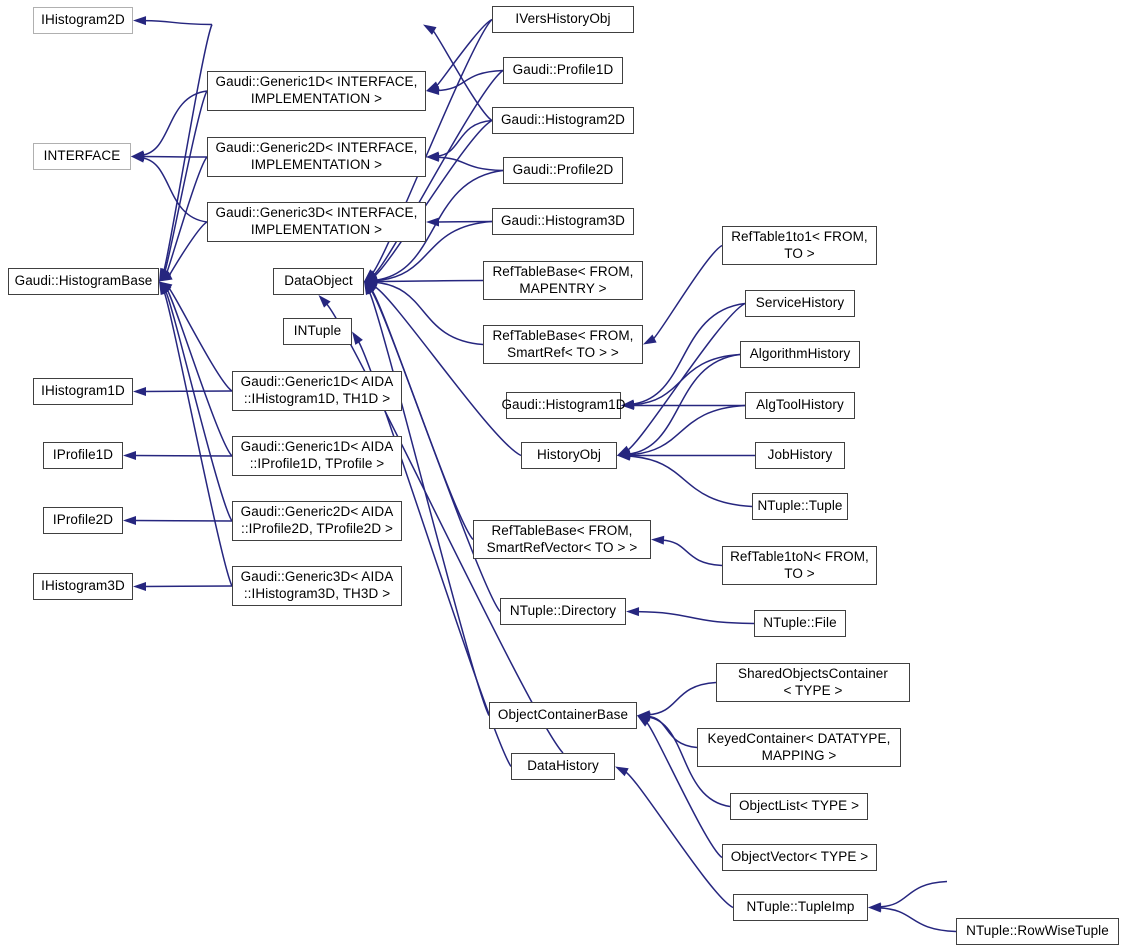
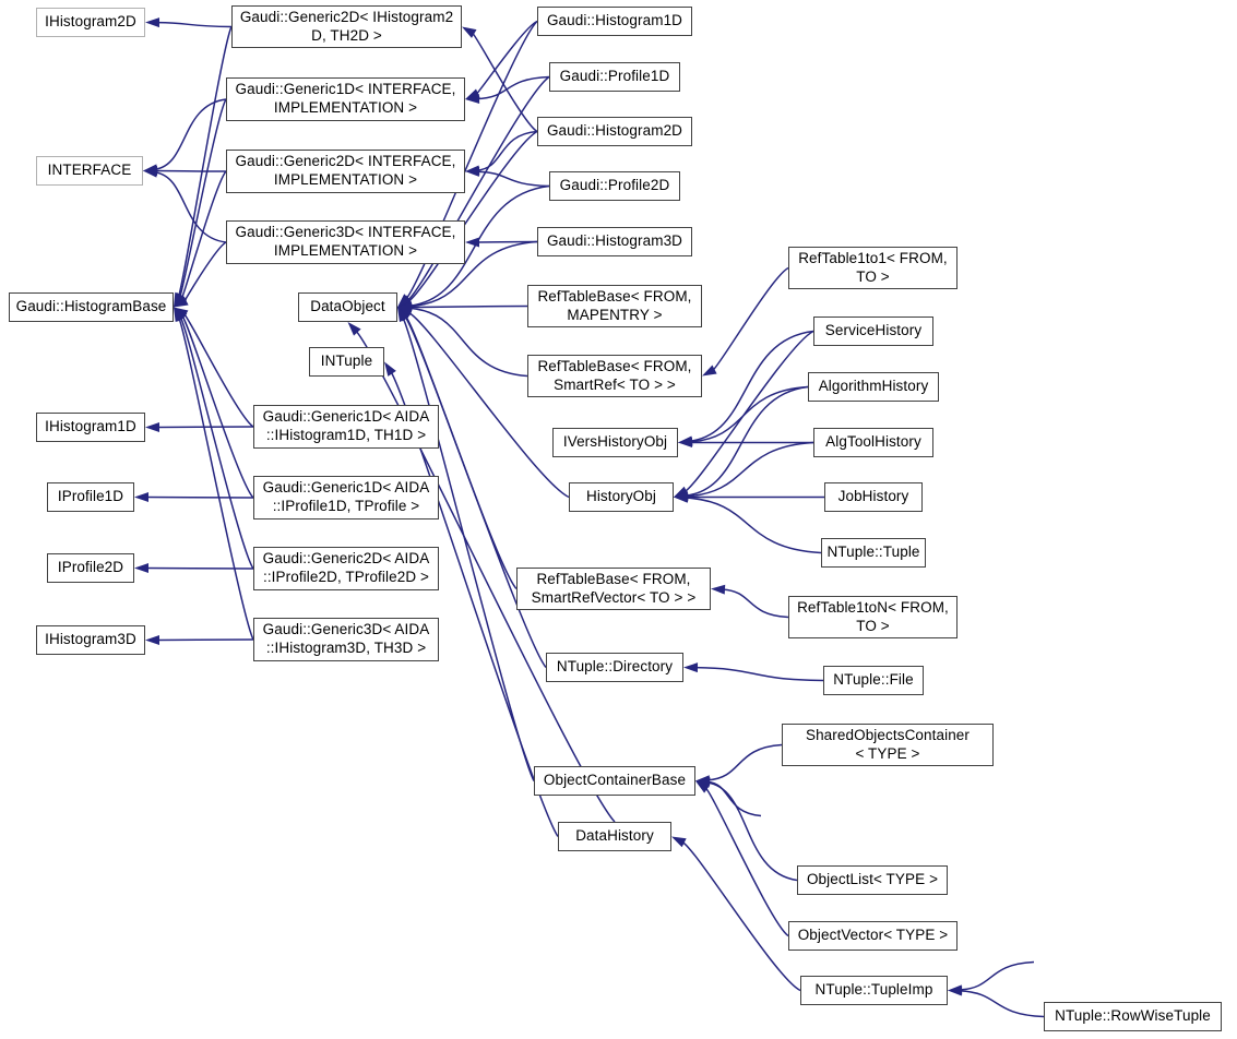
  IHistogram2D
+ Gaudi::Generic2D< IHistogram2
+ D, TH2D >
  Gaudi::Generic1D< INTERFACE,
  IMPLEMENTATION >
  Gaudi::Generic2D< INTERFACE,
  IMPLEMENTATION >
  Gaudi::Generic3D< INTERFACE,
  IMPLEMENTATION >
  INTERFACE
  Gaudi::HistogramBase
  DataObject
  INTuple
- IVersHistoryObj
+ Gaudi::Histogram1D
  Gaudi::Profile1D
  Gaudi::Histogram2D
  Gaudi::Profile2D
  Gaudi::Histogram3D
  IHistogram1D
  IProfile1D
  IProfile2D
  IHistogram3D
  Gaudi::Generic1D< AIDA
  ::IHistogram1D, TH1D >
  Gaudi::Generic1D< AIDA
  ::IProfile1D, TProfile >
  Gaudi::Generic2D< AIDA
  ::IProfile2D, TProfile2D >
  Gaudi::Generic3D< AIDA
  ::IHistogram3D, TH3D >
  RefTable1to1< FROM,
  TO >
  RefTableBase< FROM,
  MAPENTRY >
  RefTableBase< FROM,
  SmartRef< TO > >
  ServiceHistory
  AlgorithmHistory
- Gaudi::Histogram1D
+ IVersHistoryObj
  AlgToolHistory
  HistoryObj
  JobHistory
  NTuple::Tuple
  RefTableBase< FROM,
  SmartRefVector< TO > >
  RefTable1toN< FROM,
  TO >
  NTuple::Directory
  NTuple::File
  SharedObjectsContainer
  < TYPE >
  ObjectContainerBase
- KeyedContainer< DATATYPE,
- MAPPING >
  DataHistory
  ObjectList< TYPE >
  ObjectVector< TYPE >
  NTuple::TupleImp
  NTuple::RowWiseTuple
